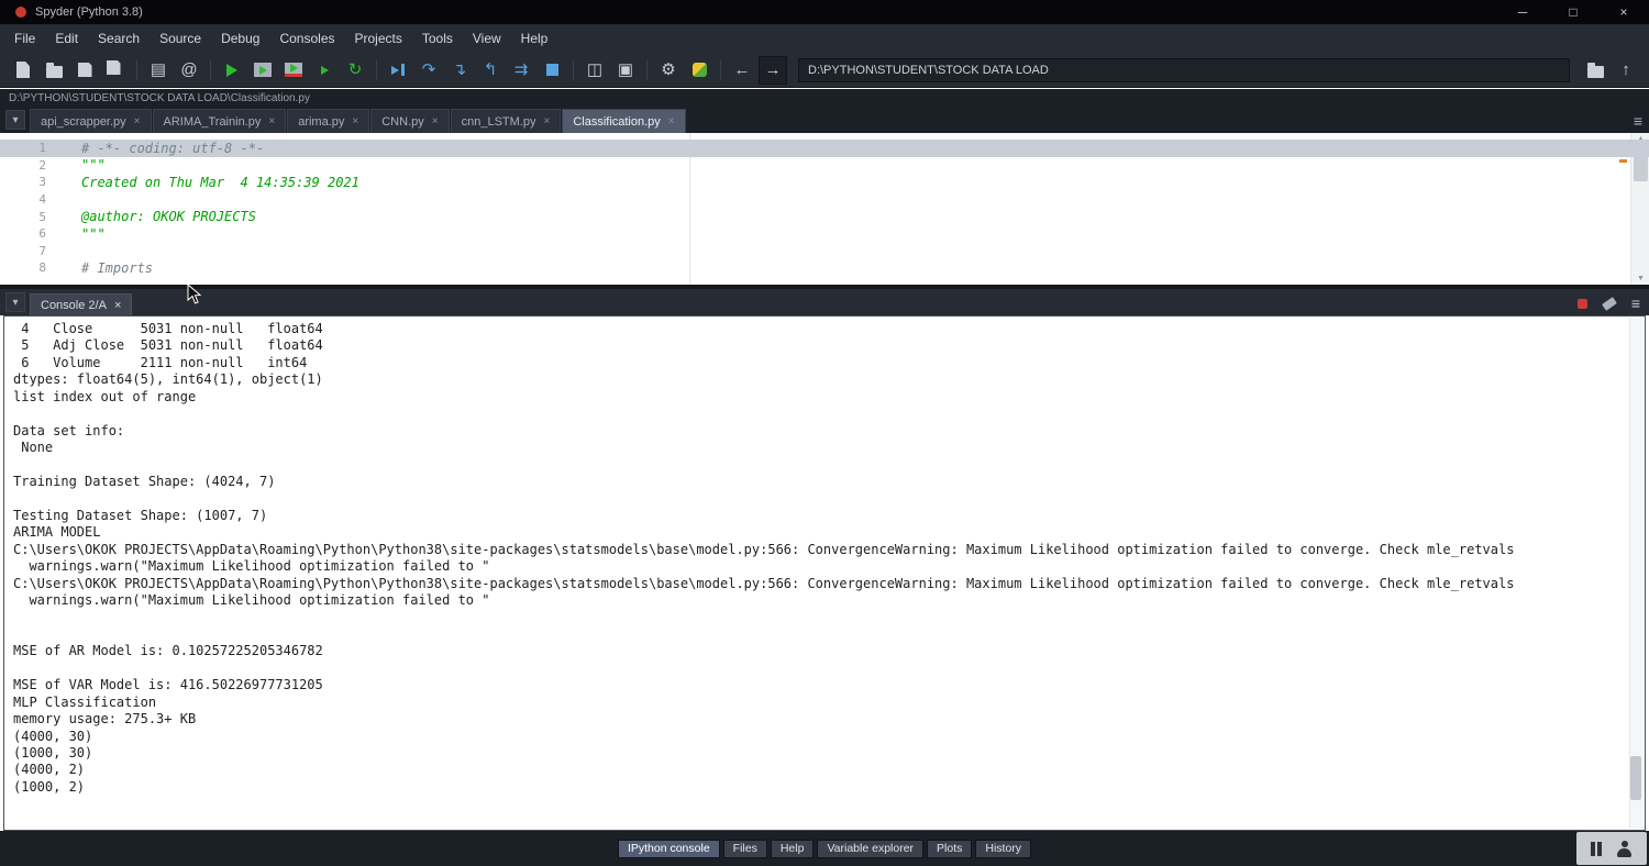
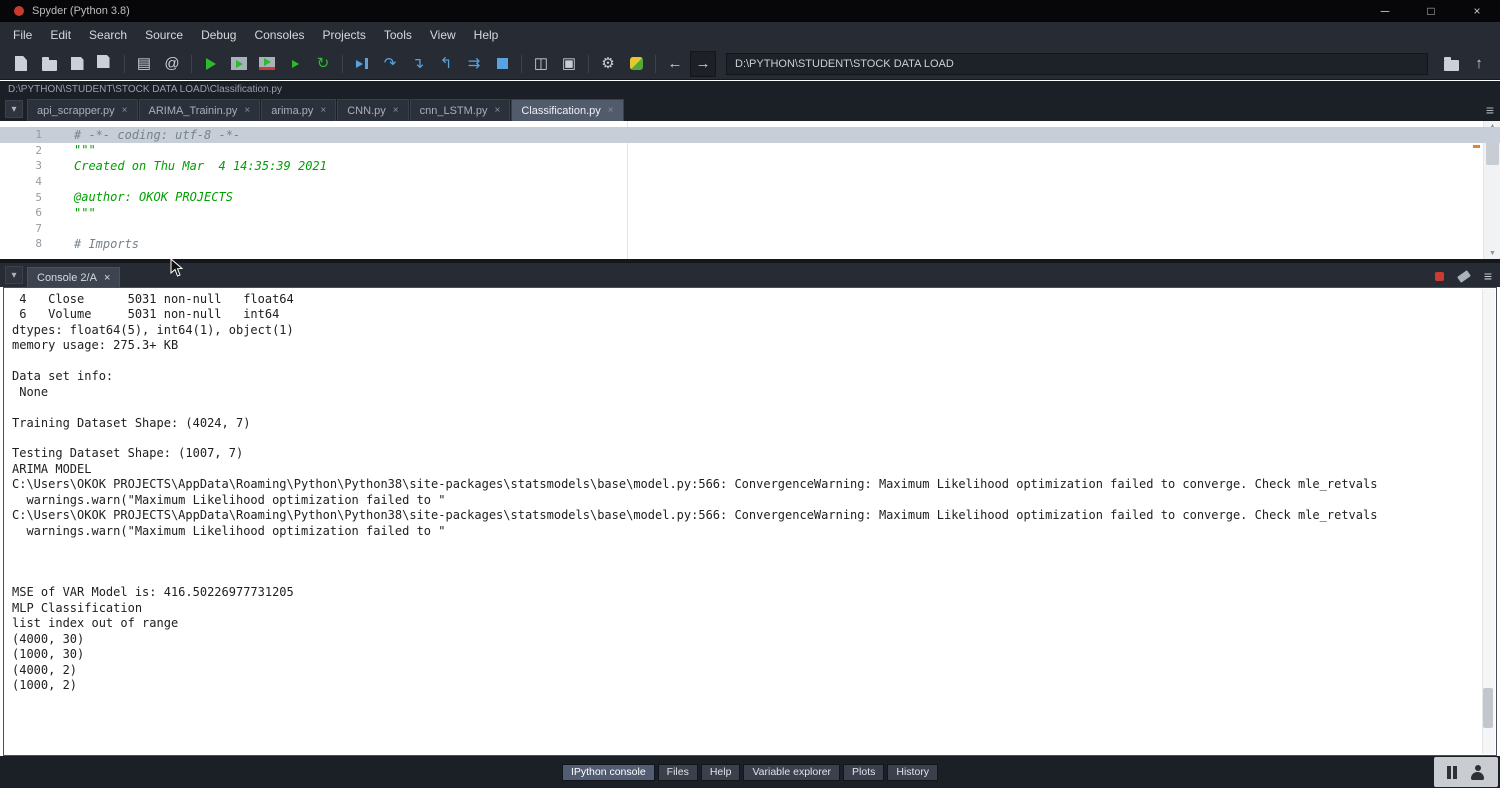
  Spyder (Python 3.8)
  ─
  □
  ×
  File
  Edit
  Search
  Source
  Debug
  Consoles
  Projects
  Tools
  View
  Help
  ▤
  @
  ↻
  ↷
  ↴
  ↰
  ⇉
  ◫
  ▣
  ⚙
  ←
  →
  D:\PYTHON\STUDENT\STOCK DATA LOAD
  ↑
  D:\PYTHON\STUDENT\STOCK DATA LOAD\Classification.py
  ▾
  api_scrapper.py
  ×
  ARIMA_Trainin.py
  ×
  arima.py
  ×
  CNN.py
  ×
  cnn_LSTM.py
  ×
  Classification.py
  ×
  ≡
  1
  # -*- coding: utf-8 -*-
  2
  """
  3
  Created on Thu Mar 4 14:35:39 2021
  4
  5
  @author: OKOK PROJECTS
  6
  """
  7
  8
  # Imports
  ▾
  Console 2/A
  ×
  ≡
  4 Close 5031 non-null float64
- 5 Adj Close 5031 non-null float64
- 6 Volume 2111 non-null int64
+ 6 Volume 5031 non-null int64
  dtypes: float64(5), int64(1), object(1)
- list index out of range
+ memory usage: 275.3+ KB
  Data set info:
  None
  Training Dataset Shape: (4024, 7)
  Testing Dataset Shape: (1007, 7)
  ARIMA MODEL
  C:\Users\OKOK PROJECTS\AppData\Roaming\Python\Python38\site-packages\statsmodels\base\model.py:566: ConvergenceWarning: Maximum Likelihood optimization failed to converge. Check mle_retvals
  warnings.warn("Maximum Likelihood optimization failed to "
  C:\Users\OKOK PROJECTS\AppData\Roaming\Python\Python38\site-packages\statsmodels\base\model.py:566: ConvergenceWarning: Maximum Likelihood optimization failed to converge. Check mle_retvals
  warnings.warn("Maximum Likelihood optimization failed to "
- MSE of AR Model is: 0.10257225205346782
  MSE of VAR Model is: 416.50226977731205
  MLP Classification
- memory usage: 275.3+ KB
+ list index out of range
  (4000, 30)
  (1000, 30)
  (4000, 2)
  (1000, 2)
  IPython console
  Files
  Help
  Variable explorer
  Plots
  History
